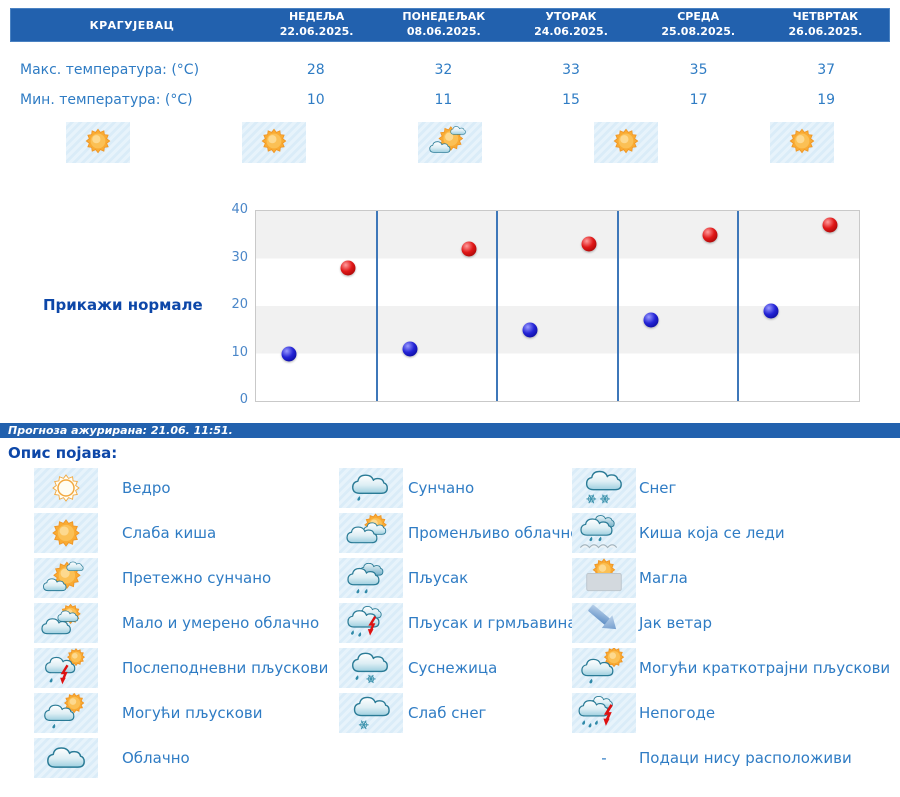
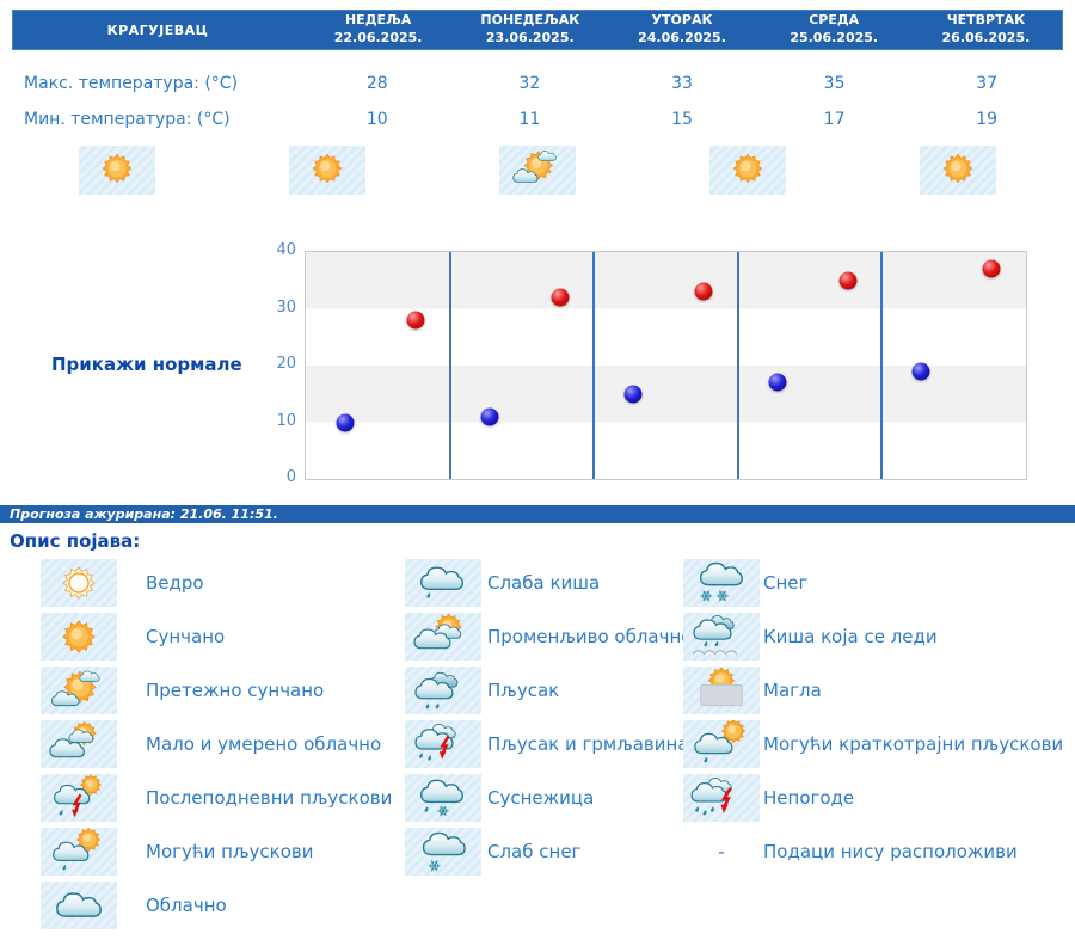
  КРАГУЈЕВАЦ
  НЕДЕЉА
  22.06.2025.
  ПОНЕДЕЉАК
- 08.06.2025.
+ 23.06.2025.
  УТОРАК
  24.06.2025.
  СРЕДА
- 25.08.2025.
+ 25.06.2025.
  ЧЕТВРТАК
  26.06.2025.
  Макс. температура: (°C)
  28
  32
  33
  35
  37
  Мин. температура: (°C)
  10
  11
  15
  17
  19
  0
  10
  20
  30
  40
  Прикажи нормале
  Прогноза ажурирана: 21.06. 11:51.
  Опис појава:
  Ведро
- Слаба киша
+ Сунчано
  Претежно сунчано
  Мало и умерено облачно
  Послеподневни пљускови
  Могући пљускови
  Облачно
- Сунчано
+ Слаба киша
  Променљиво облачн
  Пљусак
  Пљусак и грмљавин
  Суснежица
  Слаб снег
  Снег
  Киша која се леди
  Магла
- Јак ветар
  Могући краткотрајни пљускови
  Непогоде
  -
  Подаци нису расположиви
